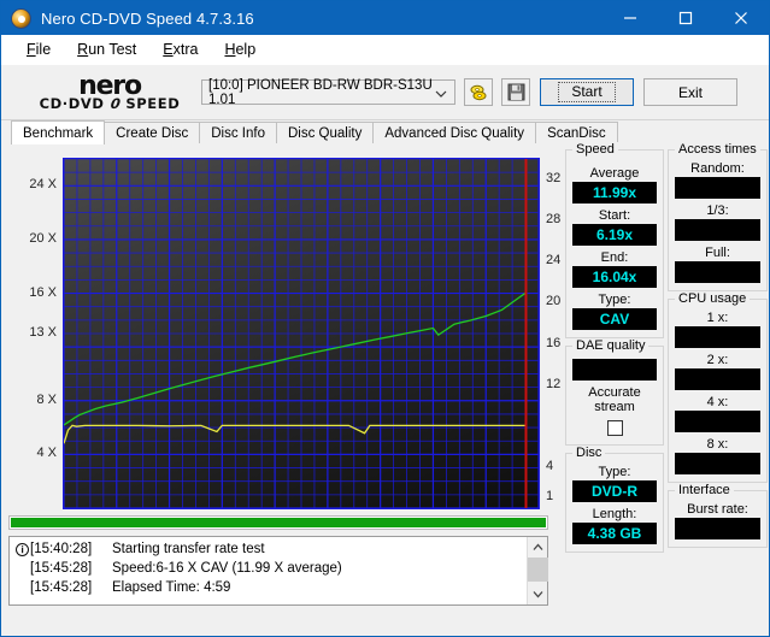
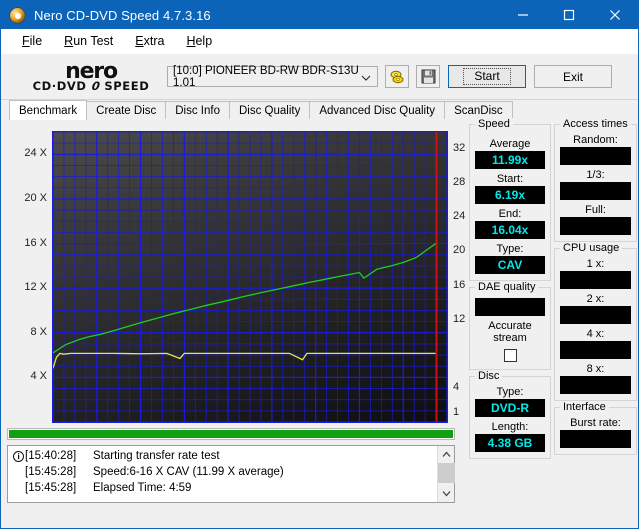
  Nero CD-DVD Speed 4.7.3.16
  File
  Run Test
  Extra
  Help
  nero
  [10:0] PIONEER BD-RW BDR-S13U 1.01
  Start
  Exit
  Benchmark
  Create Disc
  Disc Info
  Disc Quality
  Advanced Disc Quality
  ScanDisc
  4 X
  8 X
- 13 X
+ 12 X
  16 X
  20 X
  24 X
  4
  1
  12
  16
  20
  24
  28
  32
  [15:40:28]
  Starting transfer rate test
  [15:45:28]
  Speed:6-16 X CAV (11.99 X average)
  [15:45:28]
  Elapsed Time: 4:59
  Speed
  Average
  11.99x
  Start:
  6.19x
  End:
  16.04x
  Type:
  CAV
  DAE quality
  Accurate
  stream
  Disc
  Type:
  DVD-R
  Length:
  4.38 GB
  Access times
  Random:
  1/3:
  Full:
  CPU usage
  1 x:
  2 x:
  4 x:
  8 x:
  Interface
  Burst rate:
